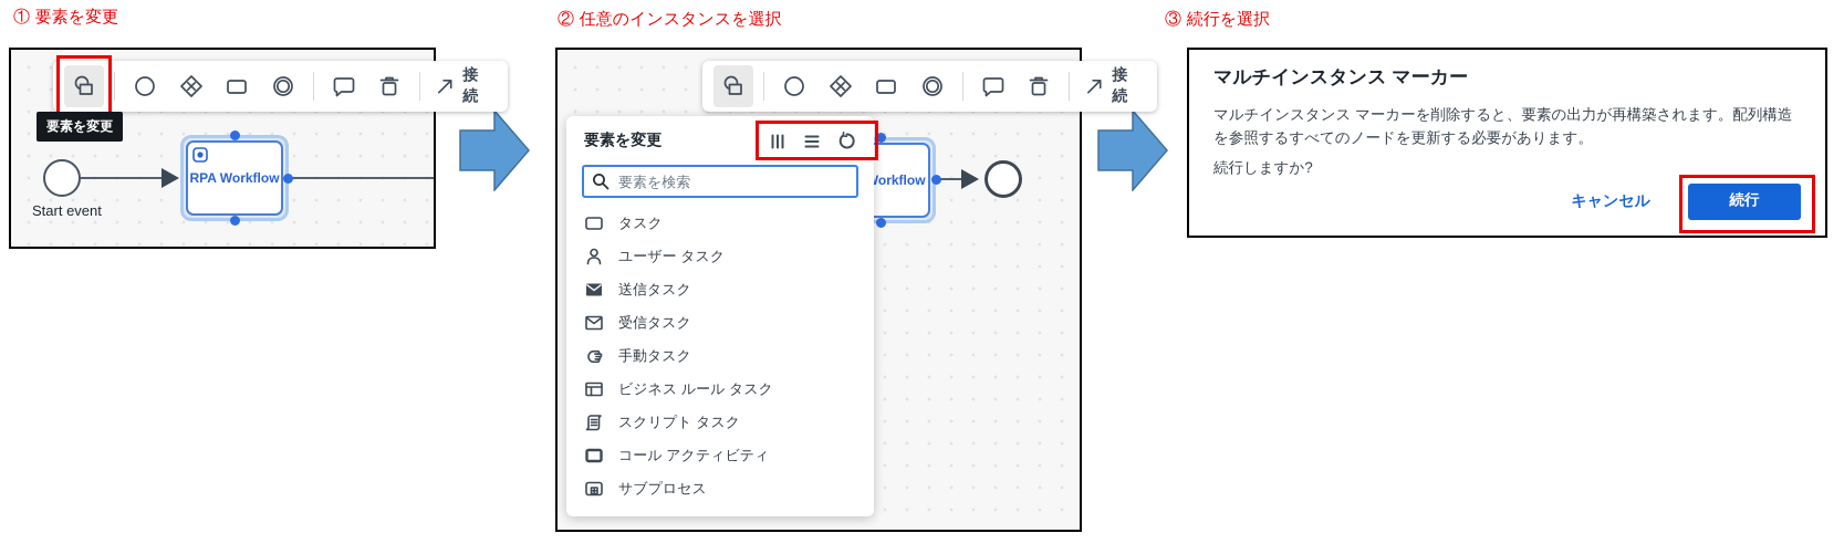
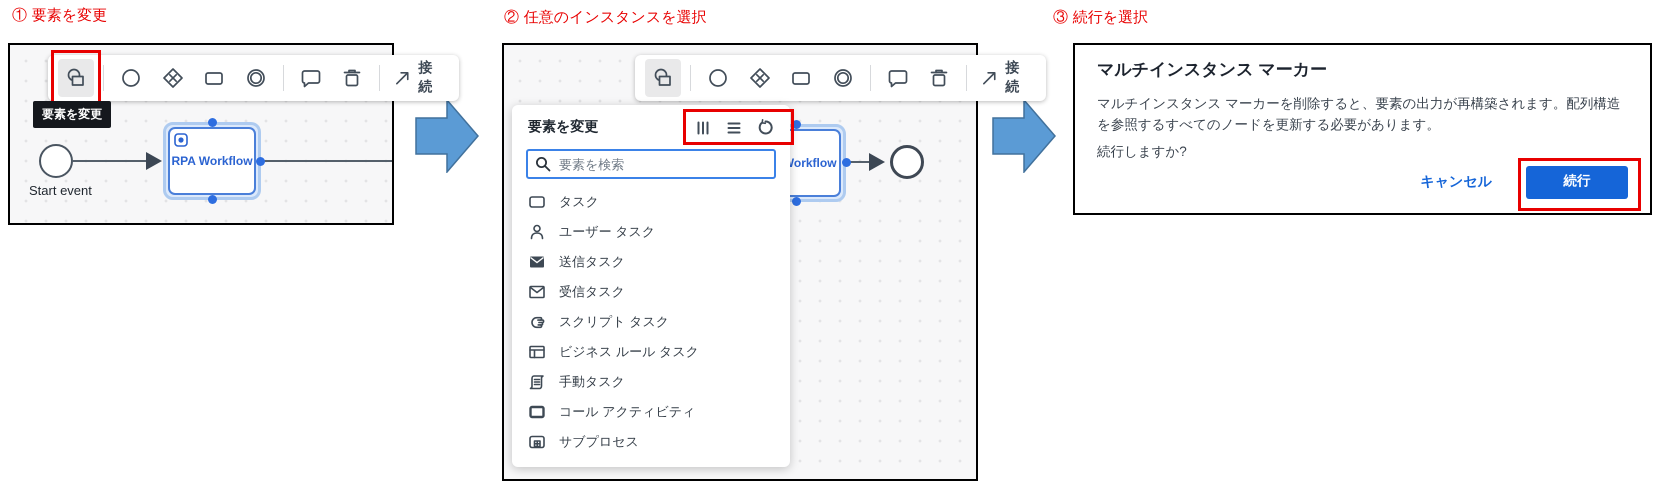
  ① 要素を変更
  ② 任意のインスタンスを選択
  ③ 続行を選択
  接続
  要素を変更
  Start event
  RPA Workflow
  接続
  要素を変更
  要素を検索
  タスク
  ユーザー タスク
  送信タスク
  受信タスク
- 手動タスク
+ スクリプト タスク
  ビジネス ルール タスク
- スクリプト タスク
+ 手動タスク
  コール アクティビティ
  サブプロセス
  マルチインスタンス マーカー
  マルチインスタンス マーカーを削除すると、要素の出力が再構築されます。配列構造を参照するすべてのノードを更新する必要があります。
  続行しますか?
  キャンセル
  続行
